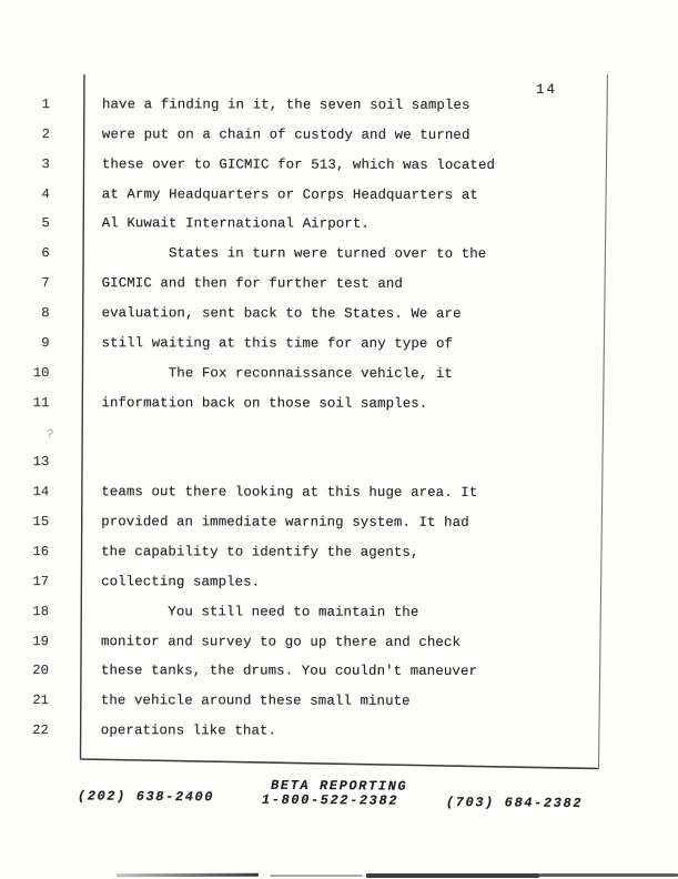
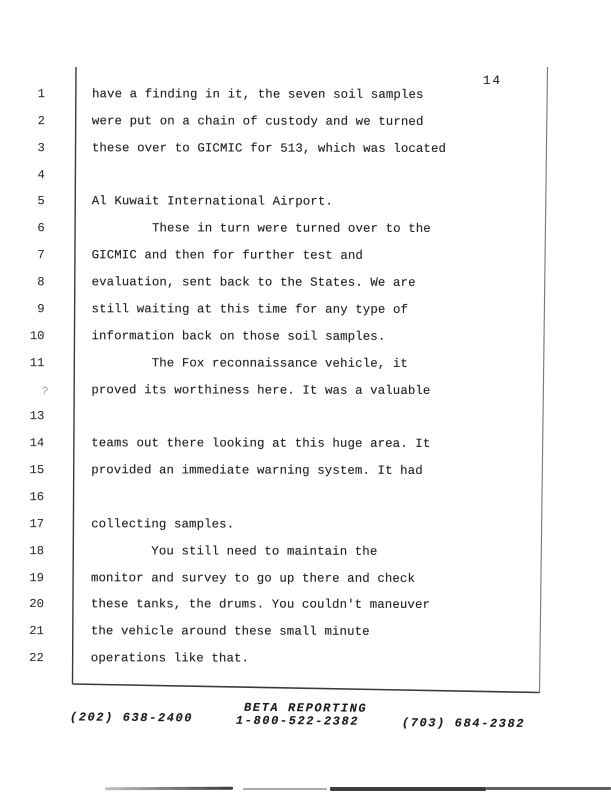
  14
  1
  have a finding in it, the seven soil samples
  2
  were put on a chain of custody and we turned
  3
  these over to GICMIC for 513, which was located
  4
- at Army Headquarters or Corps Headquarters at
  5
  Al Kuwait International Airport.
  6
- States in turn were turned over to the
+ These in turn were turned over to the
  7
  GICMIC and then for further test and
  8
  evaluation, sent back to the States. We are
  9
  still waiting at this time for any type of
  10
- The Fox reconnaissance vehicle, it
+ information back on those soil samples.
  11
- information back on those soil samples.
+ The Fox reconnaissance vehicle, it
+ proved its worthiness here. It was a valuable
  13
  14
  teams out there looking at this huge area. It
  15
  provided an immediate warning system. It had
  16
- the capability to identify the agents,
  17
  collecting samples.
  18
  You still need to maintain the
  19
  monitor and survey to go up there and check
  20
  these tanks, the drums. You couldn't maneuver
  21
  the vehicle around these small minute
  22
  operations like that.
  BETA REPORTING
  1-800-522-2382
  (202) 638-2400
  (703) 684-2382
